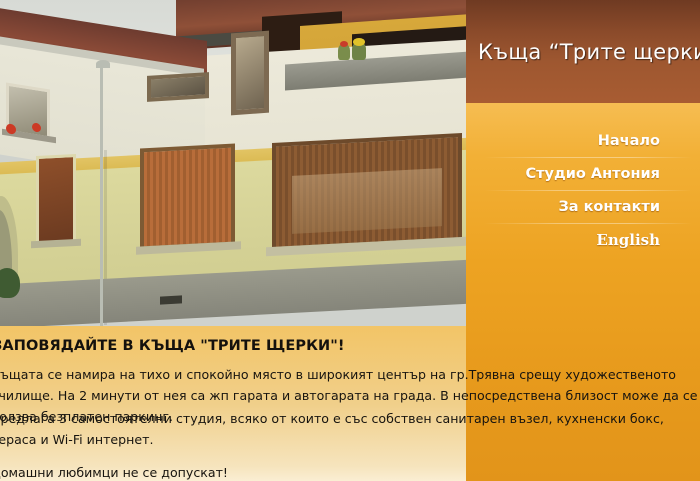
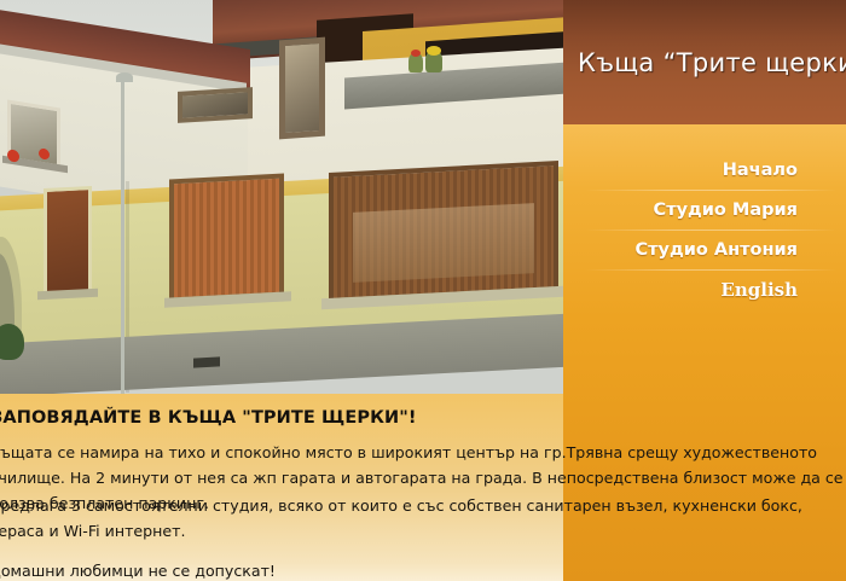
  Къща “Трите щерк
  Начало
+ Студио Мария
  Студио Антония
- За контакти
  English
  АПОВЯДАЙТЕ В КЪЩА "ТРИТЕ ЩЕРКИ"!
  ъщата се намира на тихо и спокойно място в широкият център на гр.Трявна срещу художественото чилище. На 2 минути от нея са жп гарата и автогарата на града. В непосредствена близост може да се олзва безплатен паркинг.
  редлага 3 самостоятелни студия, всяко от които е със собствен санитарен възел, кухненски бокс, ераса и Wi-Fi интернет.
  омашни любимци не се допускат!
